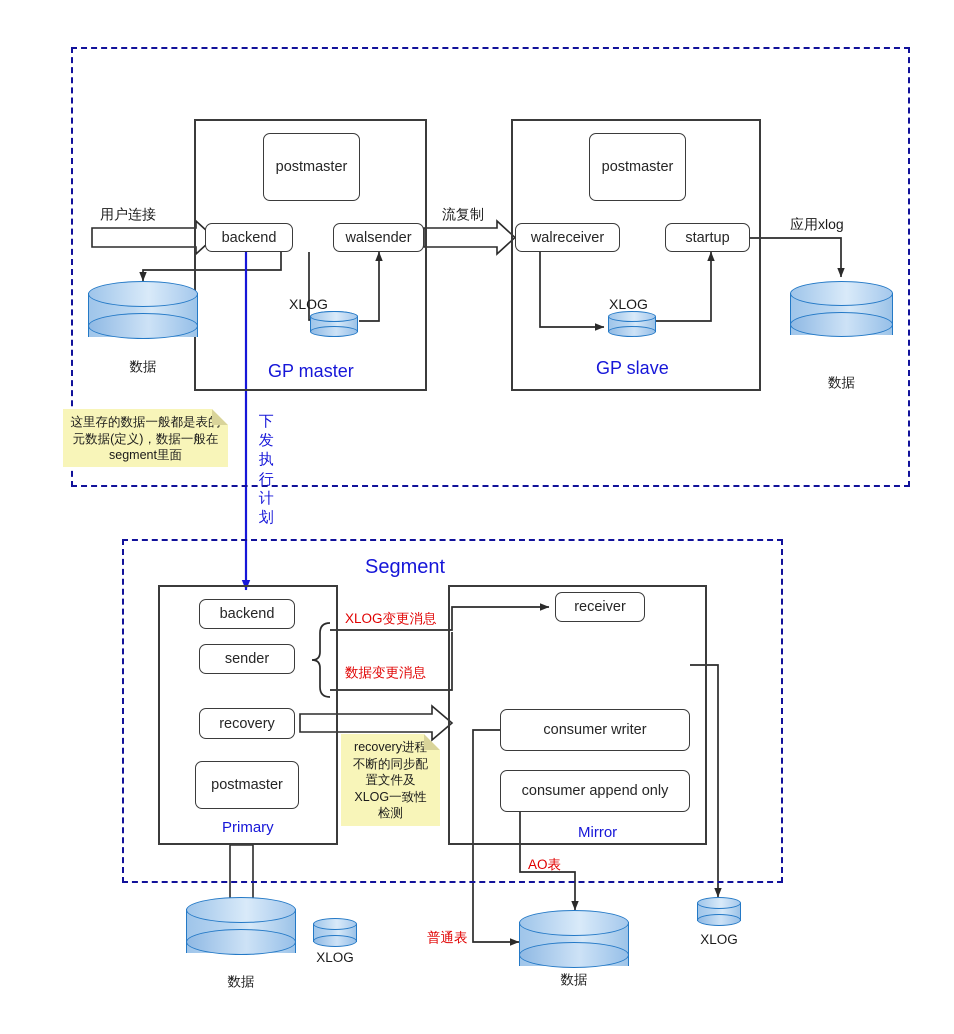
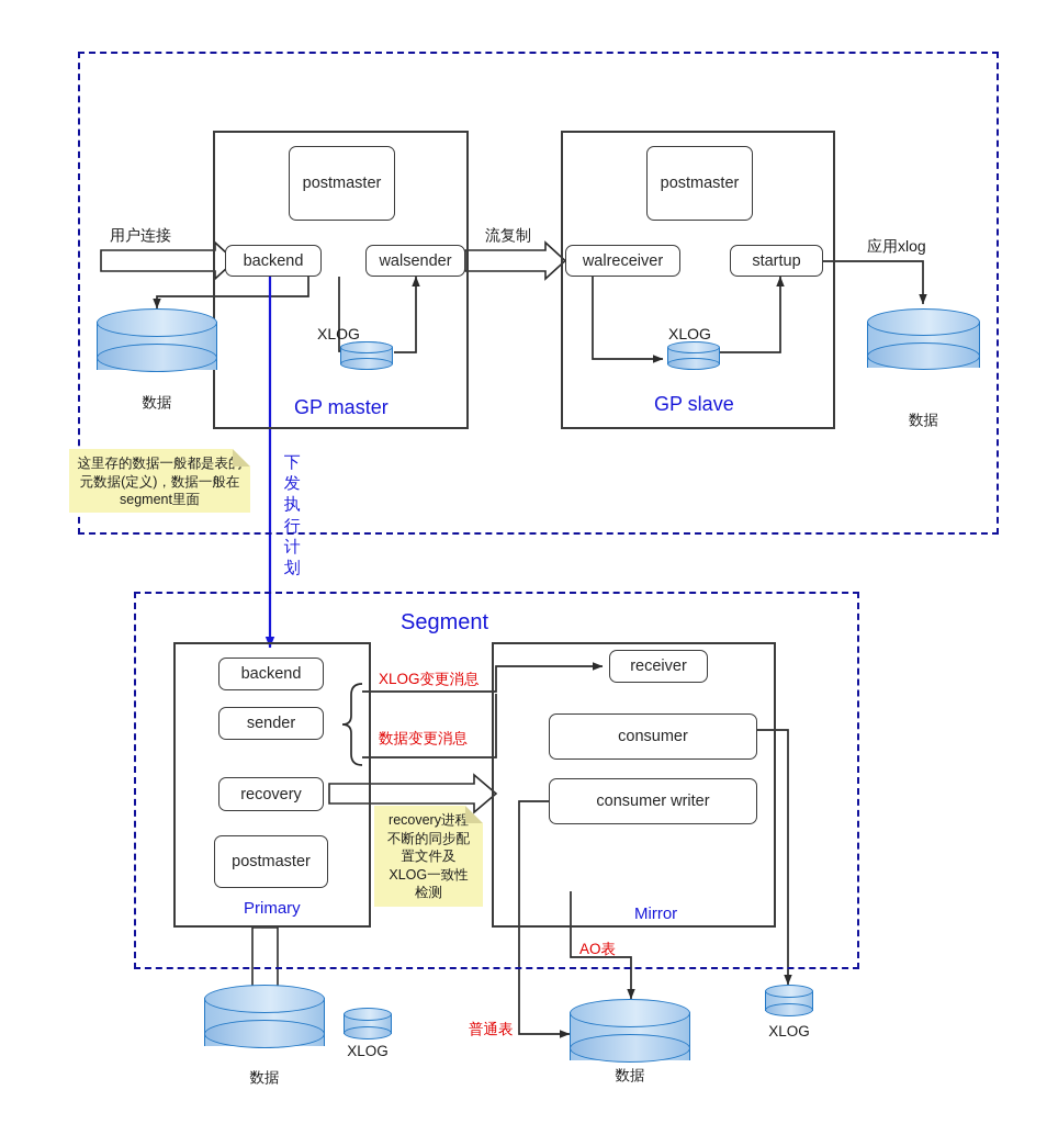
  postmaster
  backend
  walsender
  XLOG
  GP master
  用户连接
  数据
  流复制
  postmaster
  walreceiver
  startup
  XLOG
  GP slave
  应用xlog
  数据
  这里存的数据一般都是表元数据(定义)，数据一般在segment里面
  下发执行计划
  Segment
  backend
  sender
  recovery
  postmaster
  Primary
  XLOG变更消息
  数据变更消息
  recovery进程
  不断的同步配
  置文件及
  XLOG一致性
  检测
  receiver
+ consumer
  consumer writer
- consumer append only
  Mirror
  数据
  XLOG
  普通表
  AO表
  数据
  XLOG
